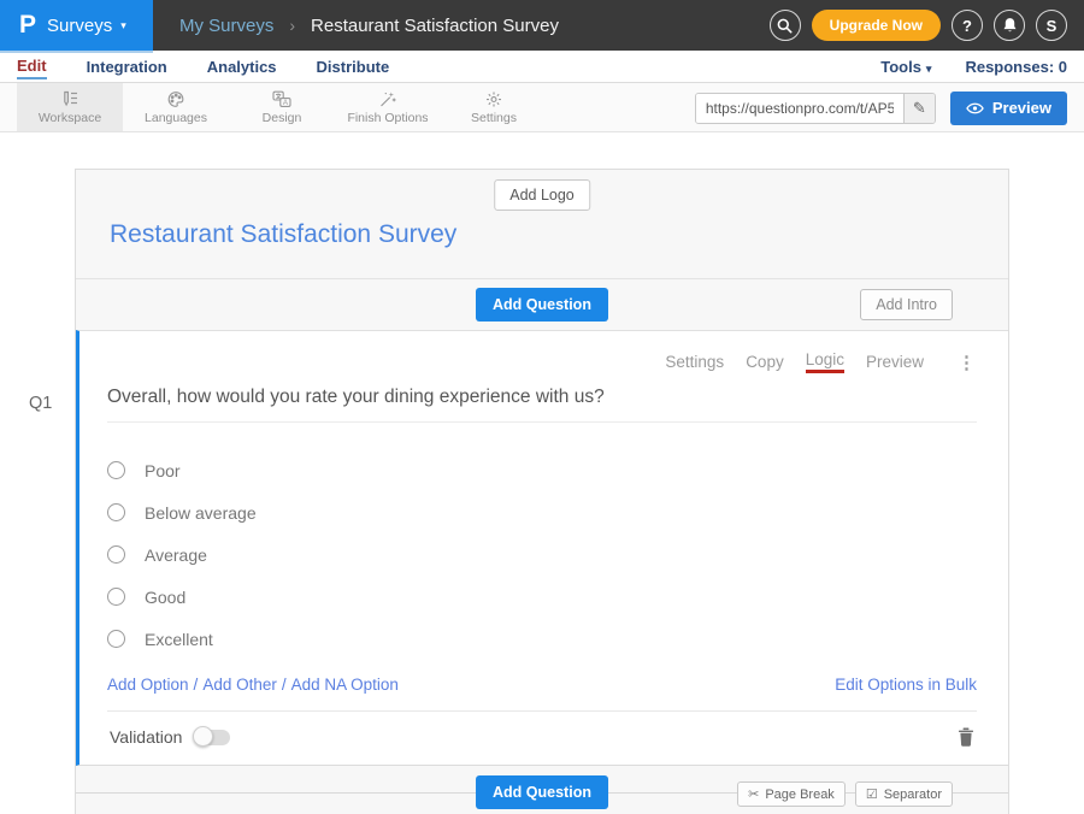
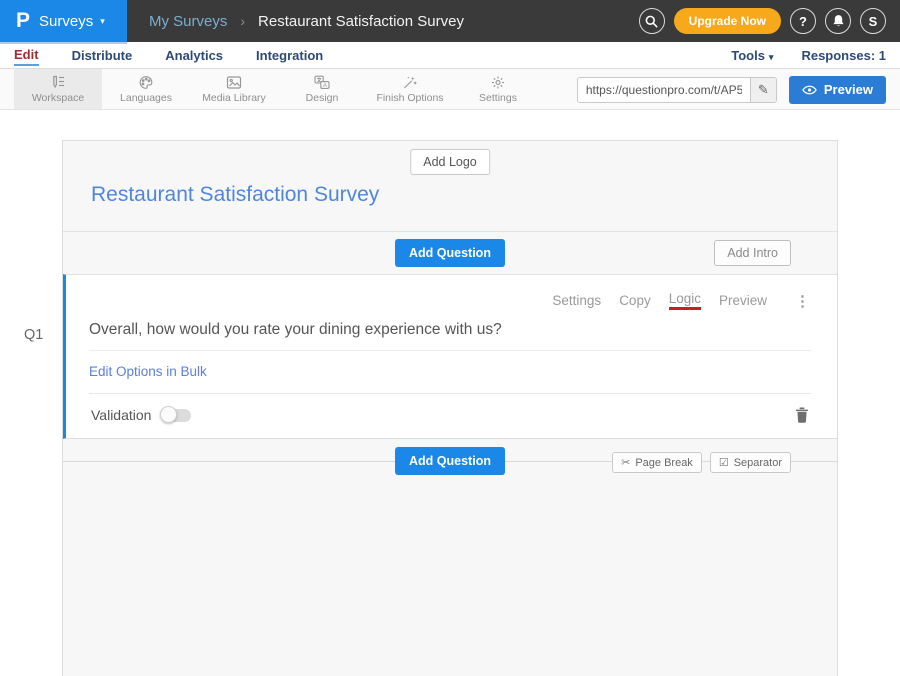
  P
  Surveys
  ▾
  My Surveys
  ›
  Restaurant Satisfaction Survey
  Upgrade Now
  ?
  S
  Edit
- Integration
+ Distribute
  Analytics
- Distribute
+ Integration
  Tools ▾
- Responses: 0
+ Responses: 1
  Workspace
  Languages
+ Media Library
  Design
  Finish Options
  Settings
  https://questionpro.com/t/AP5
  ✎
  Preview
  Add Logo
  Restaurant Satisfaction Survey
  Add Question
  Add Intro
  Q1
  Settings
  Copy
  Logic
  Preview
  ⋮
  Overall, how would you rate your dining experience with us?
- Poor
- Below average
- Average
- Good
- Excellent
- Add Option / Add Other / Add NA Option
  Edit Options in Bulk
  Validation
  Add Question
  ✂
  Page Break
  ☑
  Separator
